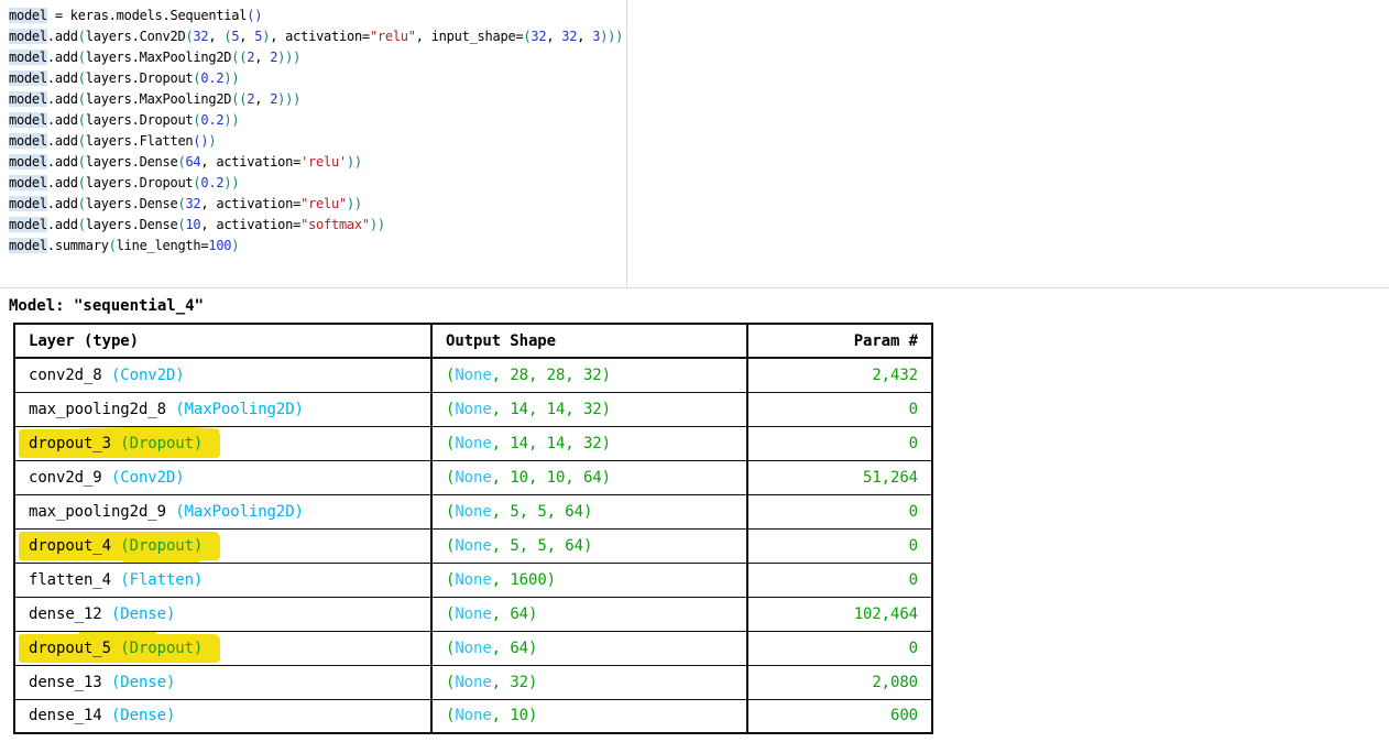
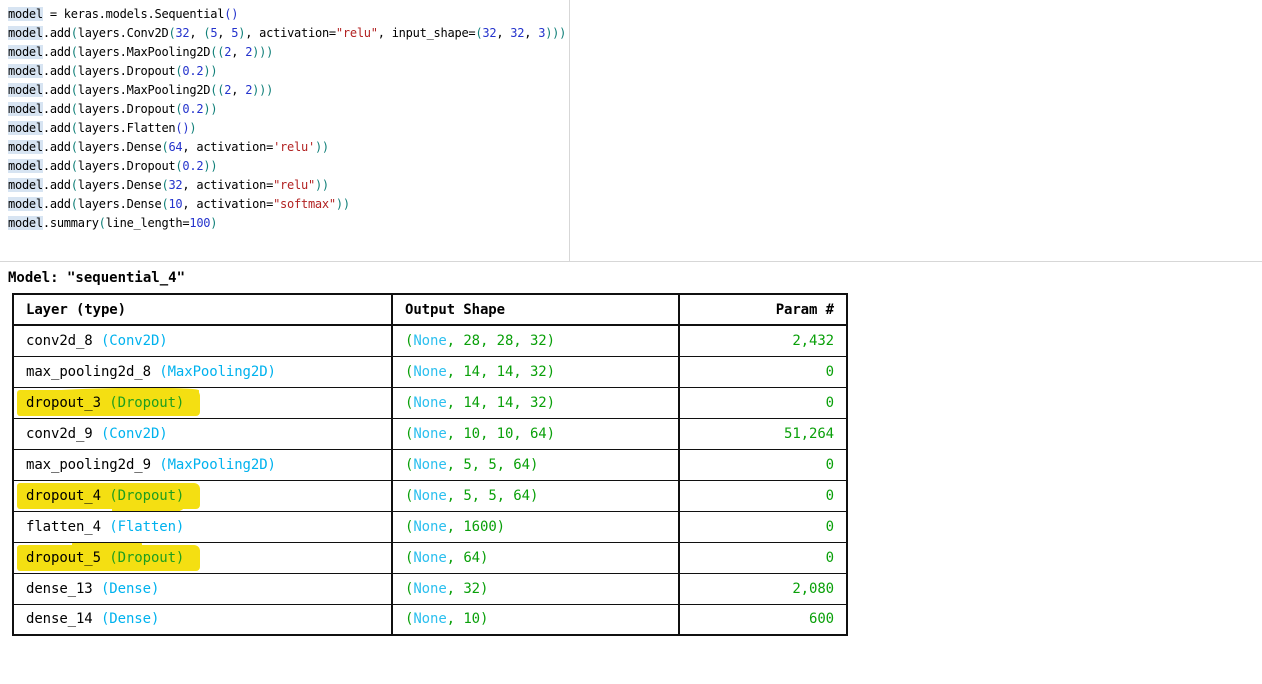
  model = keras.models.Sequential()
  model.add(layers.Conv2D(32, (5, 5), activation="relu", input_shape=(32, 32, 3)))
  model.add(layers.MaxPooling2D((2, 2)))
  model.add(layers.Dropout(0.2))
  model.add(layers.MaxPooling2D((2, 2)))
  model.add(layers.Dropout(0.2))
  model.add(layers.Flatten())
  model.add(layers.Dense(64, activation='relu'))
  model.add(layers.Dropout(0.2))
  model.add(layers.Dense(32, activation="relu"))
  model.add(layers.Dense(10, activation="softmax"))
  model.summary(line_length=100)
  Model: "sequential_4"
  Layer (type)	Output Shape	Param #
  conv2d_8 (Conv2D)	(None, 28, 28, 32)	2,432
  max_pooling2d_8 (MaxPooling2D)	(None, 14, 14, 32)	0
  dropout_3 (Dropout)	(None, 14, 14, 32)	0
  conv2d_9 (Conv2D)	(None, 10, 10, 64)	51,264
  max_pooling2d_9 (MaxPooling2D)	(None, 5, 5, 64)	0
  dropout_4 (Dropout)	(None, 5, 5, 64)	0
  flatten_4 (Flatten)	(None, 1600)	0
- dense_12 (Dense)	(None, 64)	102,464
  dropout_5 (Dropout)	(None, 64)	0
  dense_13 (Dense)	(None, 32)	2,080
  dense_14 (Dense)	(None, 10)	600
